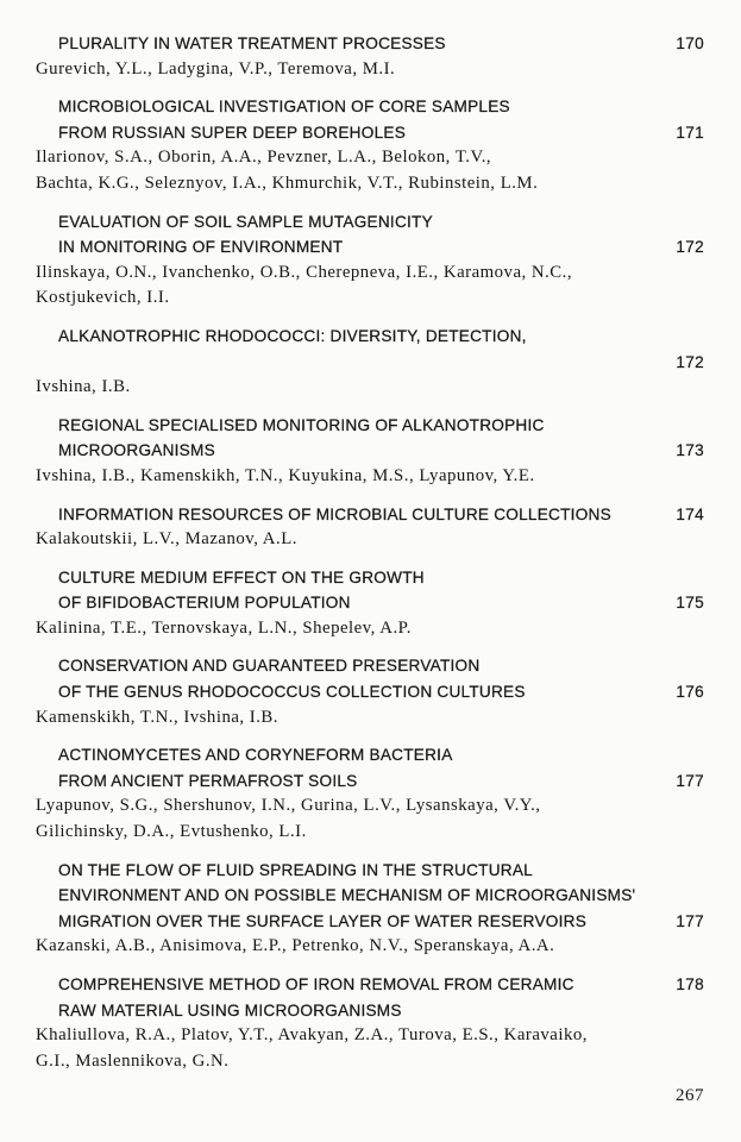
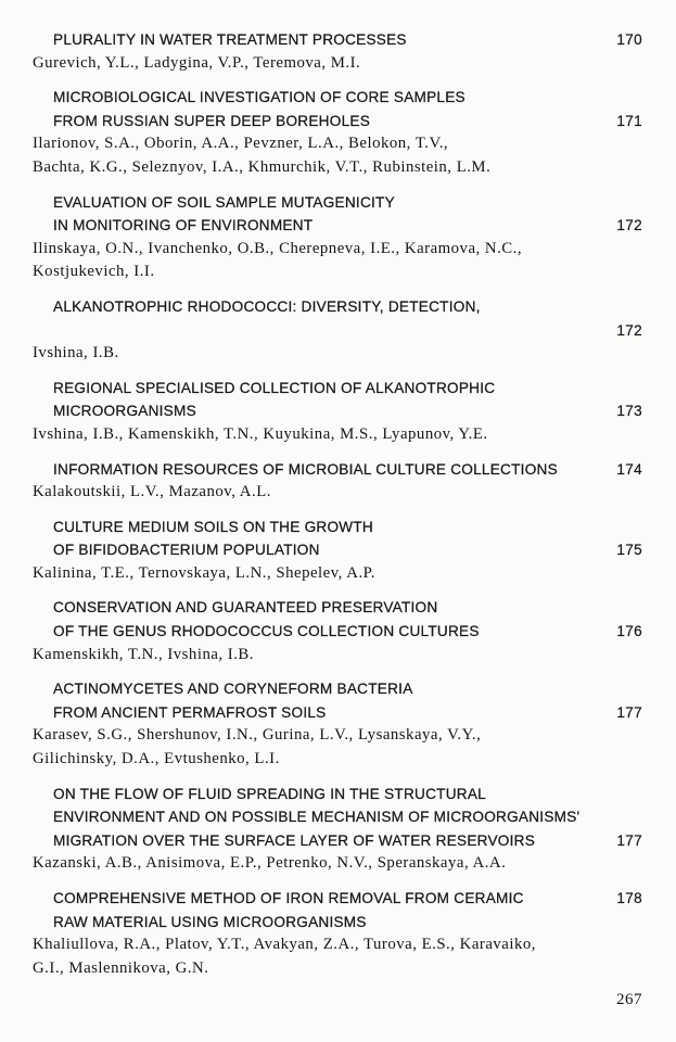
  PLURALITY IN WATER TREATMENT PROCESSES
  170
  Gurevich, Y.L., Ladygina, V.P., Teremova, M.I.
  MICROBIOLOGICAL INVESTIGATION OF CORE SAMPLES
  FROM RUSSIAN SUPER DEEP BOREHOLES
  171
  Ilarionov, S.A., Oborin, A.A., Pevzner, L.A., Belokon, T.V.,
  Bachta, K.G., Seleznyov, I.A., Khmurchik, V.T., Rubinstein, L.M.
  EVALUATION OF SOIL SAMPLE MUTAGENICITY
  IN MONITORING OF ENVIRONMENT
  172
  Ilinskaya, O.N., Ivanchenko, O.B., Cherepneva, I.E., Karamova, N.C.,
  Kostjukevich, I.I.
  ALKANOTROPHIC RHODOCOCCI: DIVERSITY, DETECTION,
  172
  Ivshina, I.B.
- REGIONAL SPECIALISED MONITORING OF ALKANOTROPHIC
+ REGIONAL SPECIALISED COLLECTION OF ALKANOTROPHIC
  MICROORGANISMS
  173
  Ivshina, I.B., Kamenskikh, T.N., Kuyukina, M.S., Lyapunov, Y.E.
  INFORMATION RESOURCES OF MICROBIAL CULTURE COLLECTIONS
  174
  Kalakoutskii, L.V., Mazanov, A.L.
- CULTURE MEDIUM EFFECT ON THE GROWTH
+ CULTURE MEDIUM SOILS ON THE GROWTH
  OF BIFIDOBACTERIUM POPULATION
  175
  Kalinina, T.E., Ternovskaya, L.N., Shepelev, A.P.
  CONSERVATION AND GUARANTEED PRESERVATION
  OF THE GENUS RHODOCOCCUS COLLECTION CULTURES
  176
  Kamenskikh, T.N., Ivshina, I.B.
  ACTINOMYCETES AND CORYNEFORM BACTERIA
  FROM ANCIENT PERMAFROST SOILS
  177
- Lyapunov, S.G., Shershunov, I.N., Gurina, L.V., Lysanskaya, V.Y.,
+ Karasev, S.G., Shershunov, I.N., Gurina, L.V., Lysanskaya, V.Y.,
  Gilichinsky, D.A., Evtushenko, L.I.
  ON THE FLOW OF FLUID SPREADING IN THE STRUCTURAL
  ENVIRONMENT AND ON POSSIBLE MECHANISM OF MICROORGANISMS'
  MIGRATION OVER THE SURFACE LAYER OF WATER RESERVOIRS
  177
  Kazanski, A.B., Anisimova, E.P., Petrenko, N.V., Speranskaya, A.A.
  COMPREHENSIVE METHOD OF IRON REMOVAL FROM CERAMIC
  178
  RAW MATERIAL USING MICROORGANISMS
  Khaliullova, R.A., Platov, Y.T., Avakyan, Z.A., Turova, E.S., Karavaiko,
  G.I., Maslennikova, G.N.
  267
